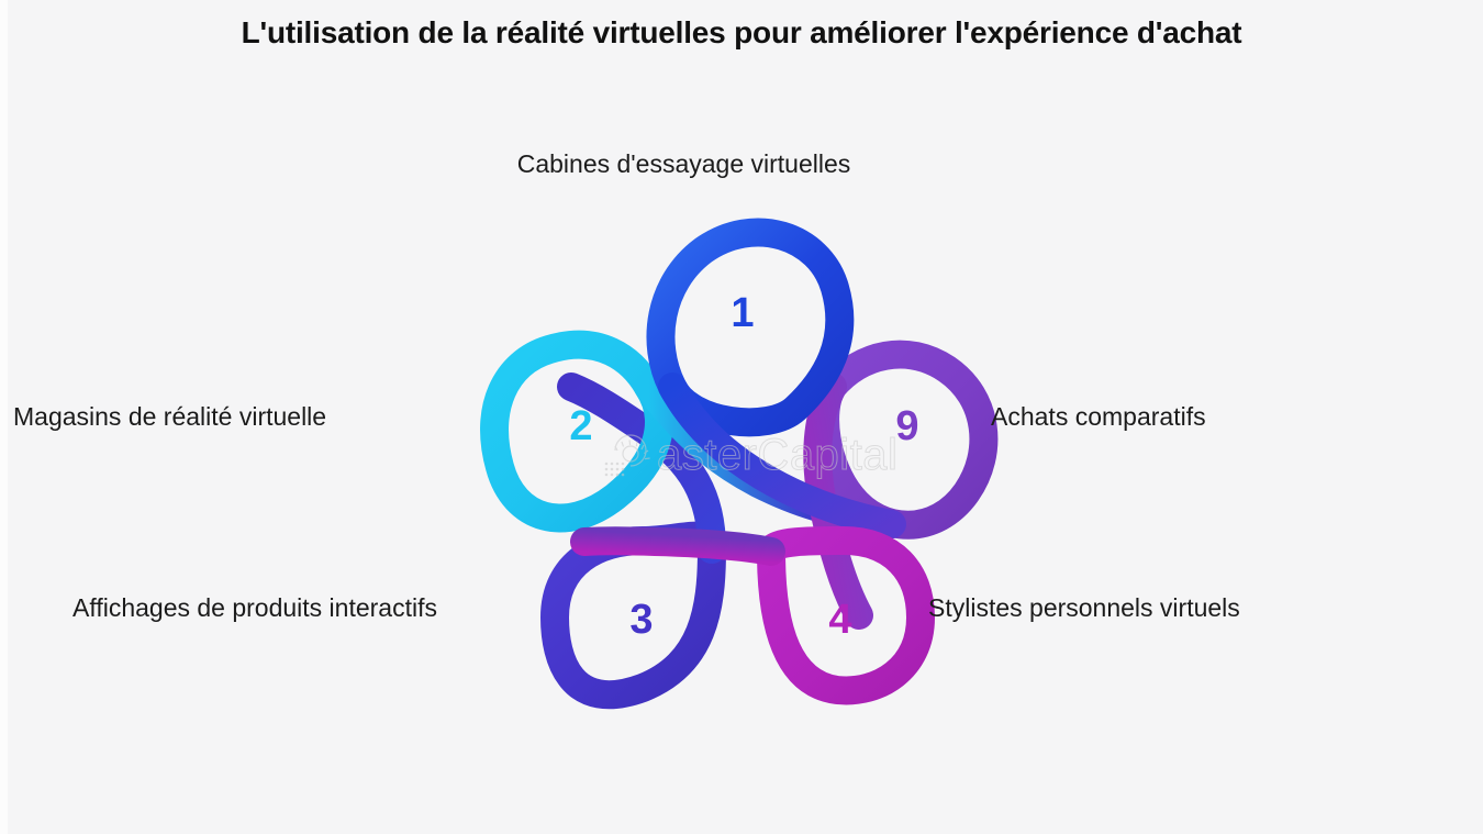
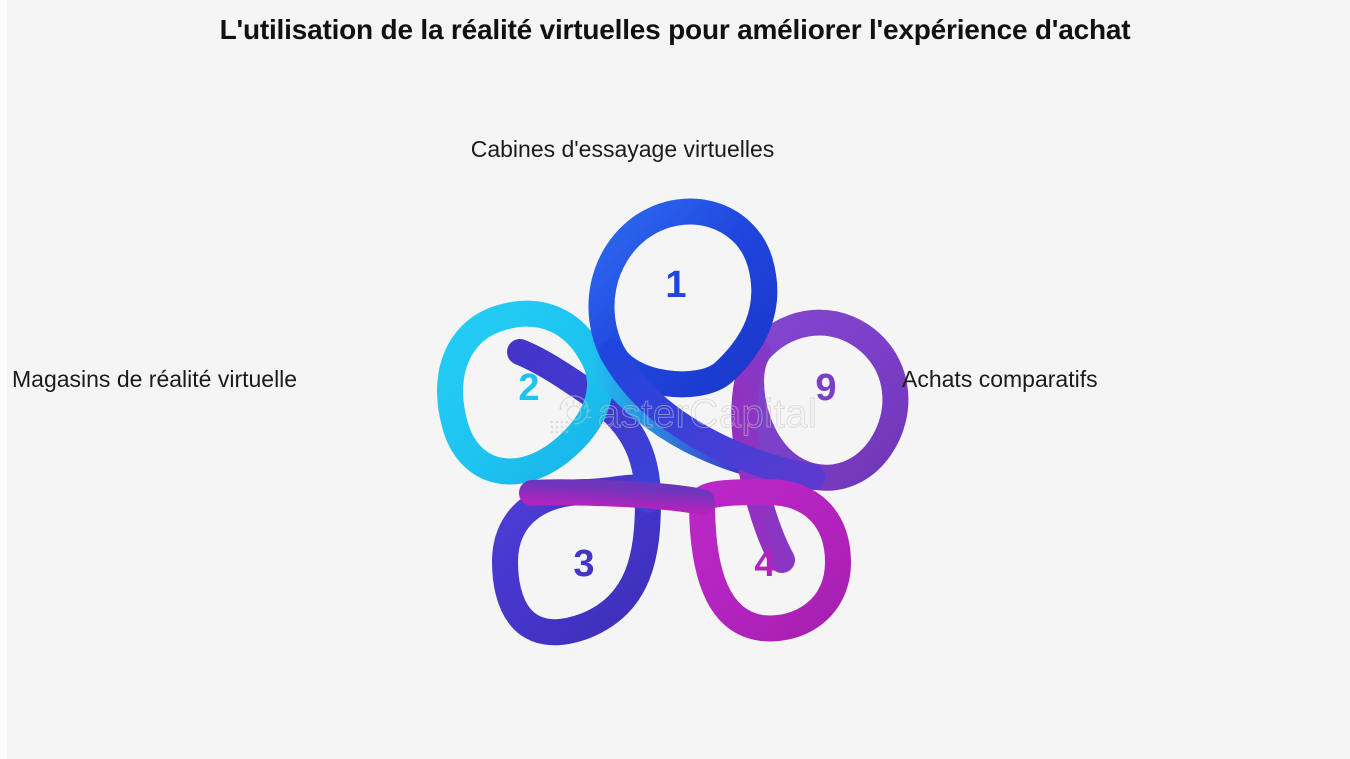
  L'utilisation de la réalité virtuelles pour améliorer l'expérience d'achat
  1
  2
  3
  4
  9
  asterCapital
  Cabines d'essayage virtuelles
  Magasins de réalité virtuelle
- Affichages de produits interactifs
- Stylistes personnels virtuels
  Achats comparatifs
